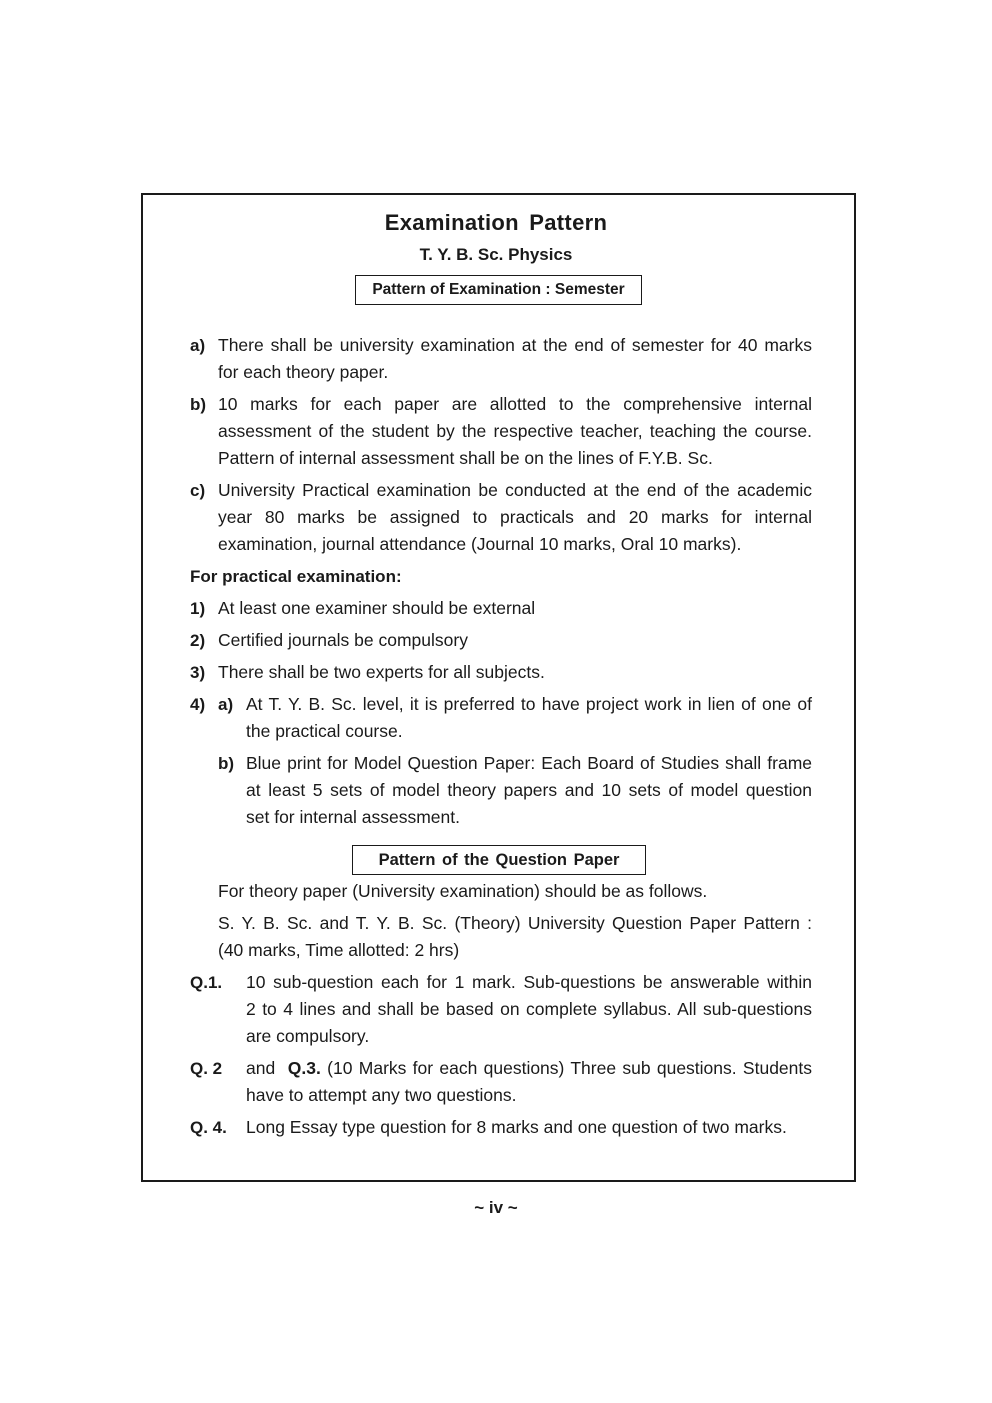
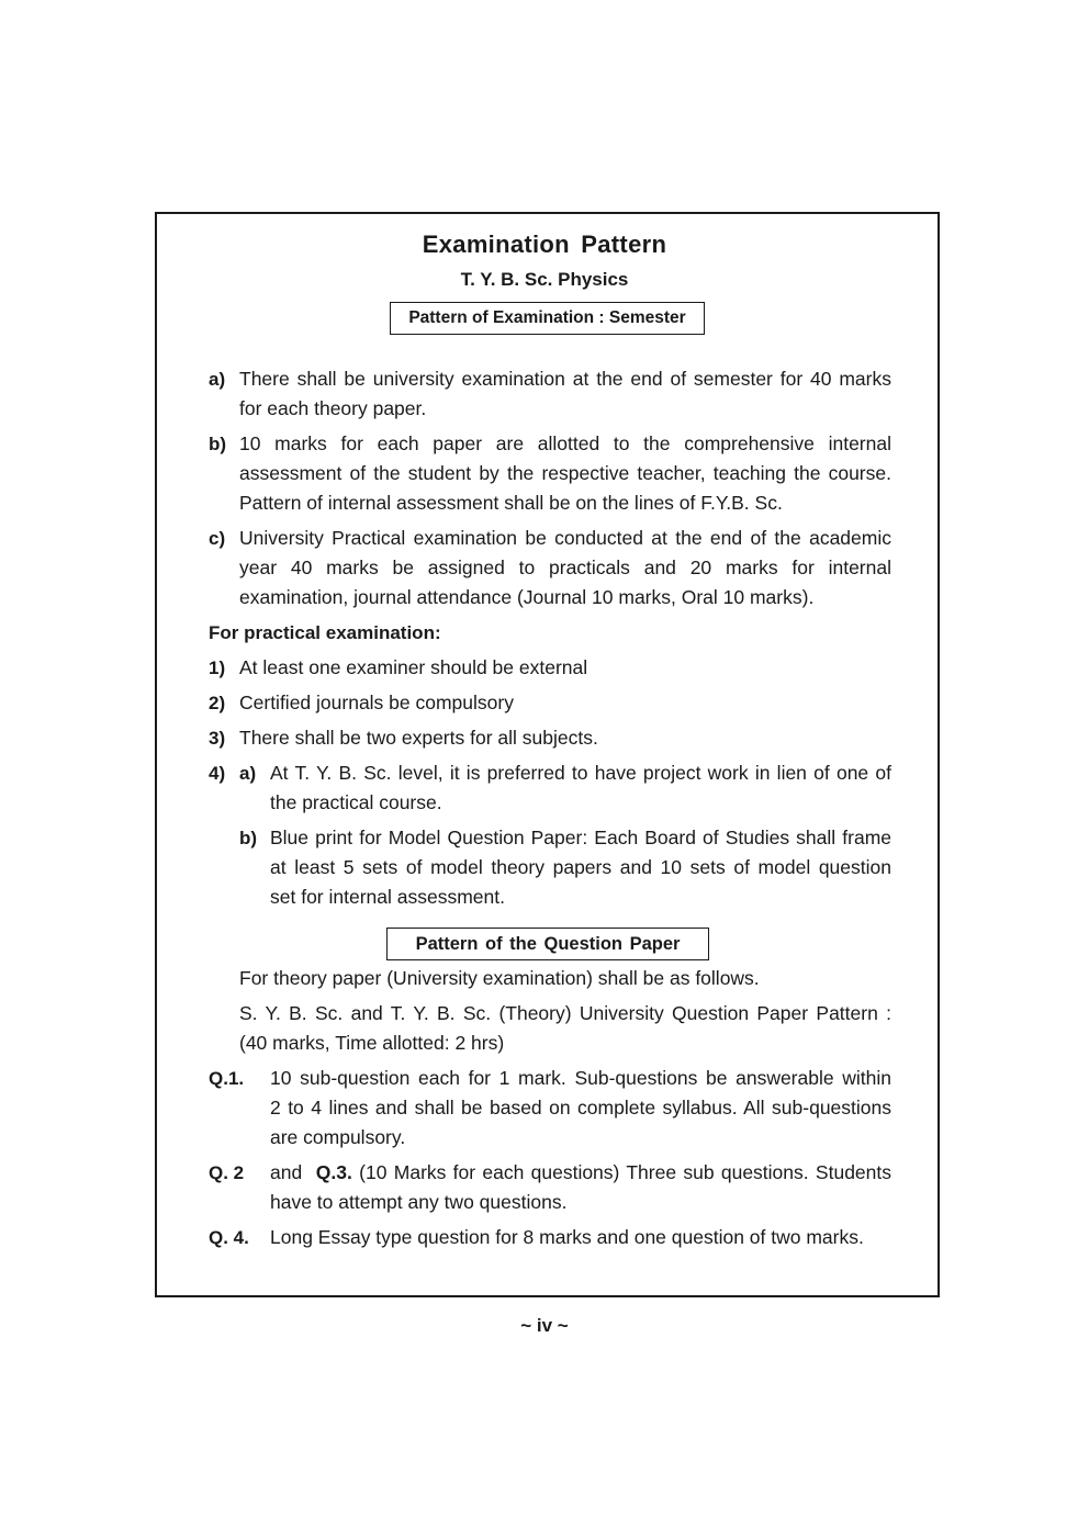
  Examination Pattern
  T. Y. B. Sc. Physics
  Pattern of Examination : Semester
  a)
  There shall be university examination at the end of semester for 40 marks
  for each theory paper.
  b)
  10 marks for each paper are allotted to the comprehensive internal
  assessment of the student by the respective teacher, teaching the course.
  Pattern of internal assessment shall be on the lines of F.Y.B. Sc.
  c)
  University Practical examination be conducted at the end of the academic
- year 80 marks be assigned to practicals and 20 marks for internal
+ year 40 marks be assigned to practicals and 20 marks for internal
  examination, journal attendance (Journal 10 marks, Oral 10 marks).
  For practical examination:
  1)
  At least one examiner should be external
  2)
  Certified journals be compulsory
  3)
  There shall be two experts for all subjects.
  4)
  a)
  At T. Y. B. Sc. level, it is preferred to have project work in lien of one of
  the practical course.
  b)
  Blue print for Model Question Paper: Each Board of Studies shall frame
  at least 5 sets of model theory papers and 10 sets of model question
  set for internal assessment.
  Pattern of the Question Paper
- For theory paper (University examination) should be as follows.
+ For theory paper (University examination) shall be as follows.
  S. Y. B. Sc. and T. Y. B. Sc. (Theory) University Question Paper Pattern :
  (40 marks, Time allotted: 2 hrs)
  Q.1.
  10 sub-question each for 1 mark. Sub-questions be answerable within
  2 to 4 lines and shall be based on complete syllabus. All sub-questions
  are compulsory.
  Q. 2
  and Q.3. (10 Marks for each questions) Three sub questions. Students
  have to attempt any two questions.
  Q. 4.
  Long Essay type question for 8 marks and one question of two marks.
  ~ iv ~
